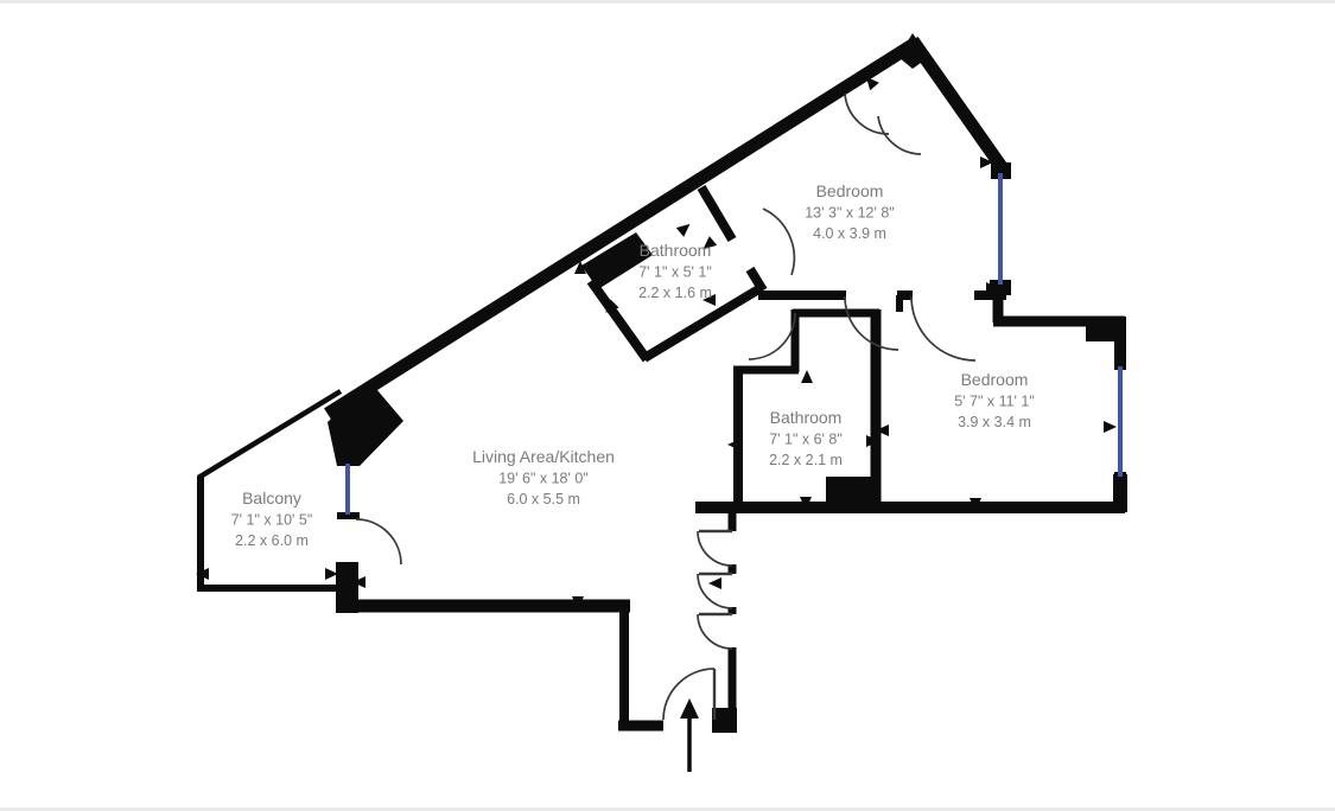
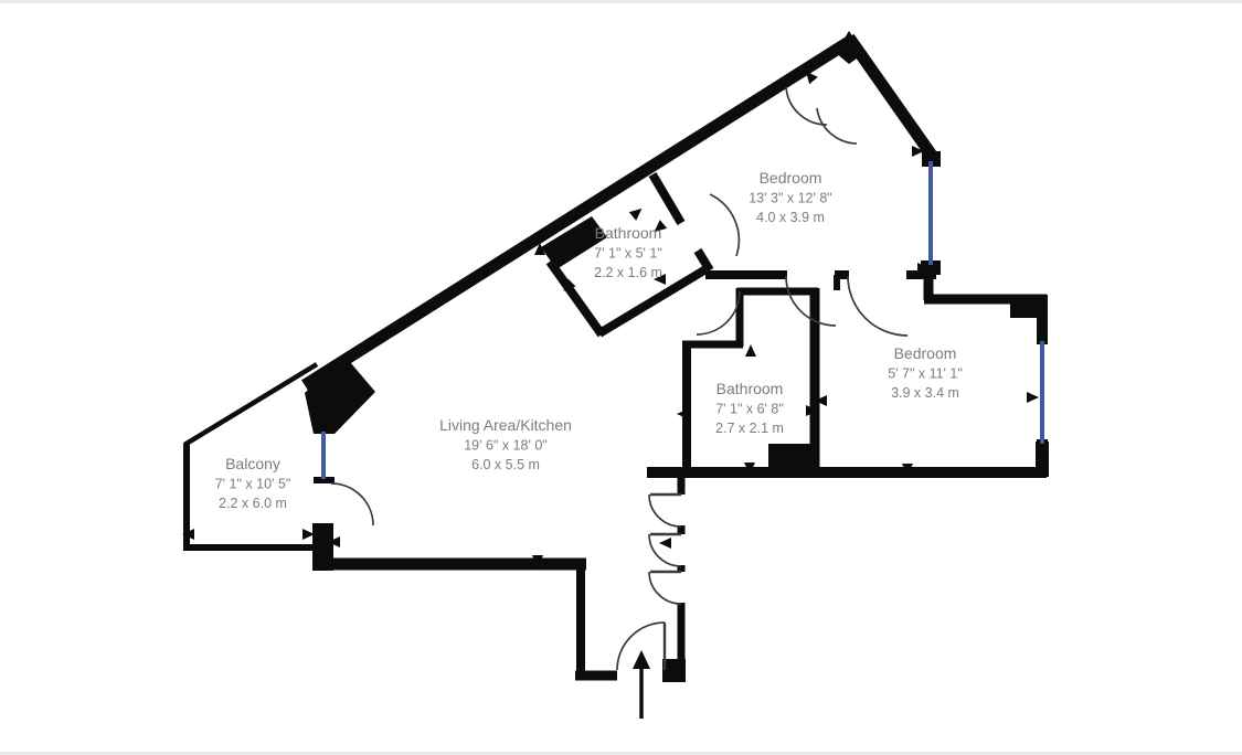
  Bedroom
  13' 3" x 12' 8"
  4.0 x 3.9 m
  Bathroom
  7' 1" x 5' 1"
  2.2 x 1.6 m
  Bedroom
  5' 7" x 11' 1"
  3.9 x 3.4 m
  Bathroom
  7' 1" x 6' 8"
- 2.2 x 2.1 m
+ 2.7 x 2.1 m
  Living Area/Kitchen
  19' 6" x 18' 0"
  6.0 x 5.5 m
  Balcony
  7' 1" x 10' 5"
  2.2 x 6.0 m
